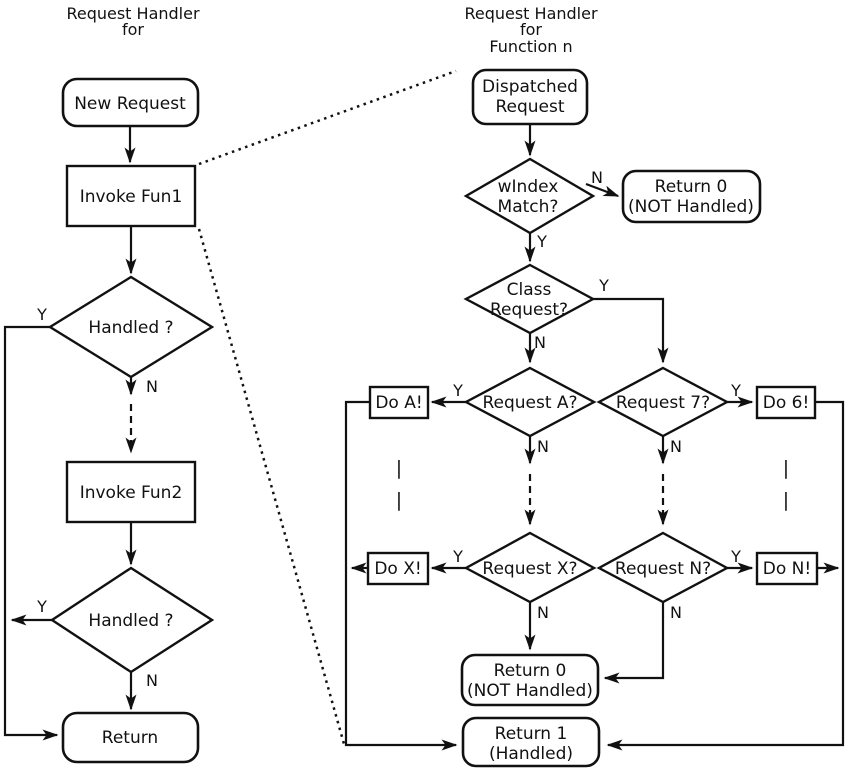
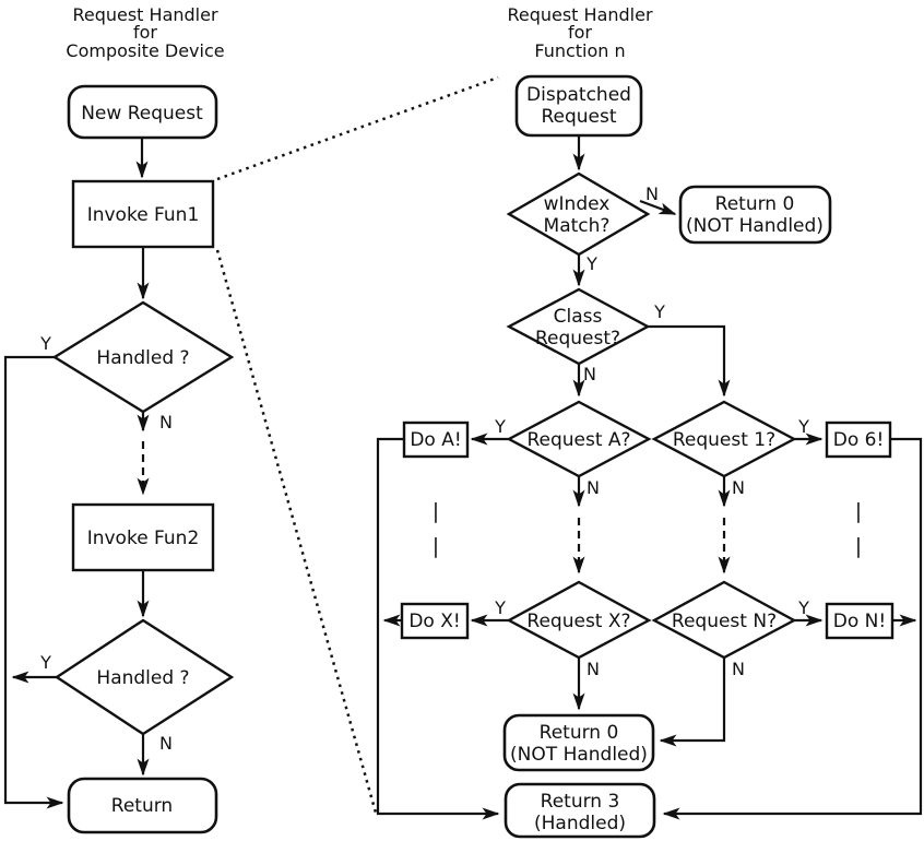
  Request Handler
  for
+ Composite Device
  New Request
  Invoke Fun1
  Handled ?
  Y
  N
  Invoke Fun2
  Handled ?
  Y
  N
  Return
  Request Handler
  for
  Function n
  Dispatched
  Request
  wIndex
  Match?
  N
  Y
  Return 0
  (NOT Handled)
  Class
  Request?
  Y
  N
  Request A?
- Request 7?
+ Request 1?
  Y
  N
  Y
  N
  Do A!
  Do 6!
  |
  |
  |
  |
  Request X?
  Request N?
  Y
  N
  Y
  N
  Do X!
  Do N!
  Return 0
  (NOT Handled)
- Return 1
+ Return 3
  (Handled)
